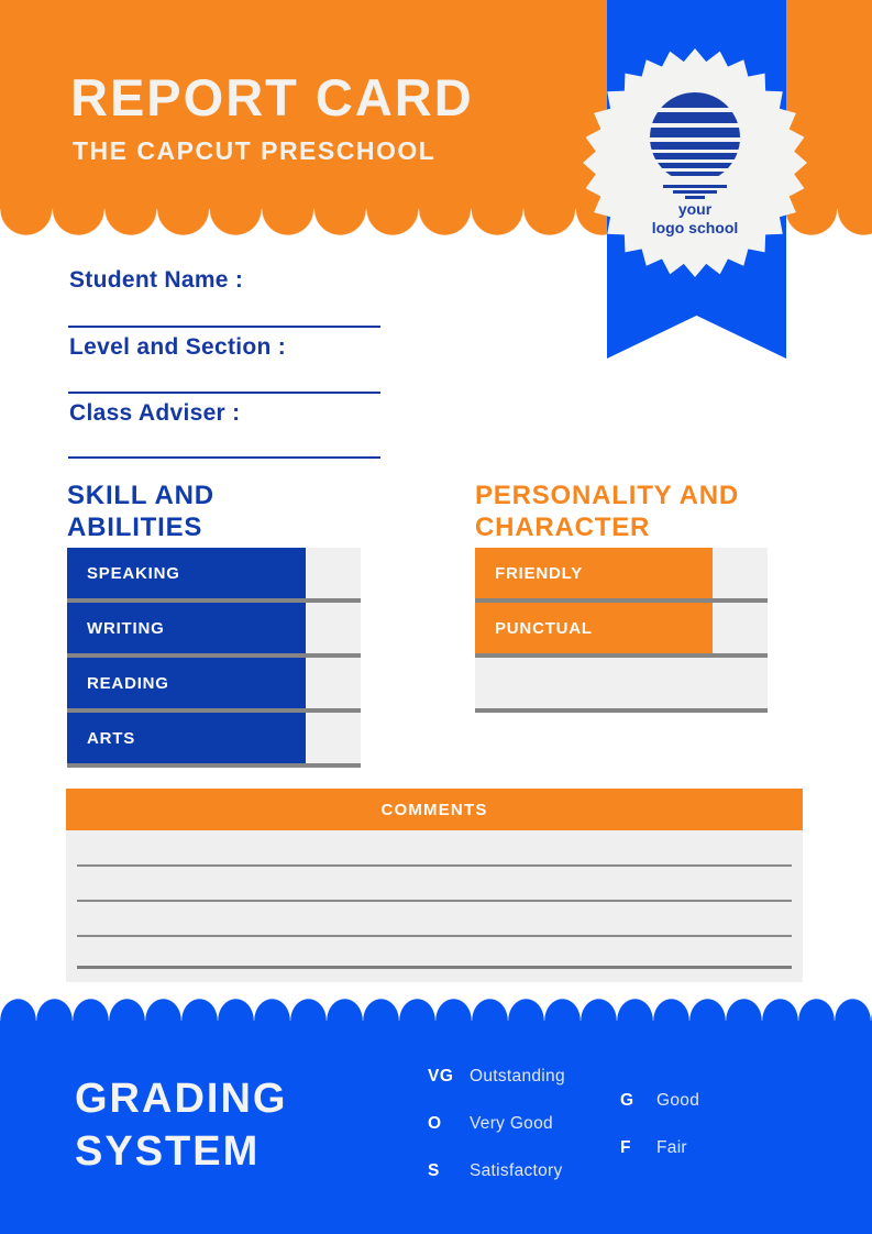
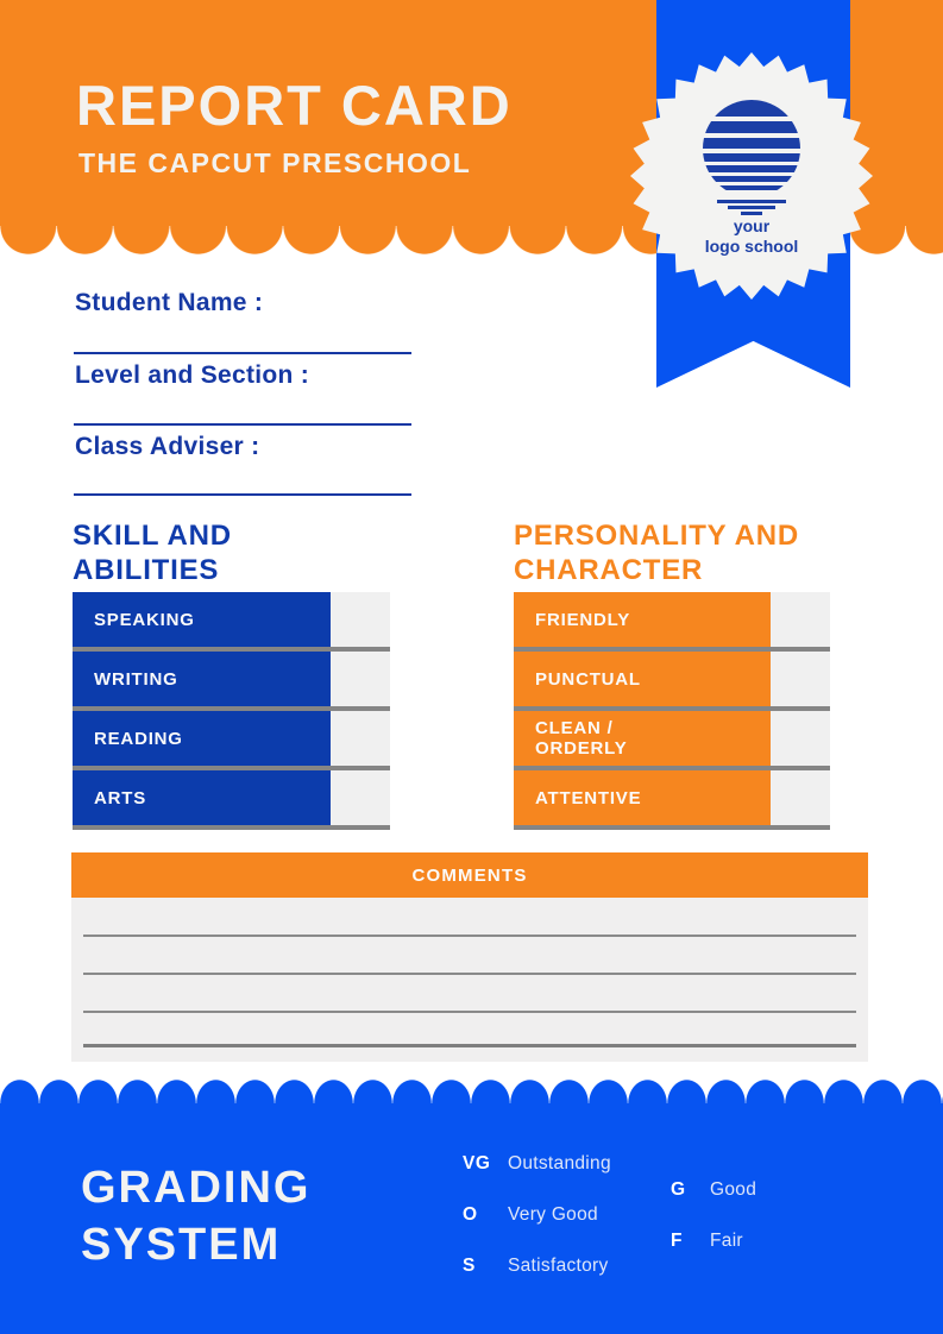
  REPORT CARD
  THE CAPCUT PRESCHOOL
  your
  logo school
  Student Name :
  Level and Section :
  Class Adviser :
  SKILL AND
  ABILITIES
  SPEAKING
  WRITING
  READING
  ARTS
  PERSONALITY AND
  CHARACTER
  FRIENDLY
  PUNCTUAL
+ CLEAN /
+ ORDERLY
+ ATTENTIVE
  COMMENTS
  GRADING
  SYSTEM
  VG
  Outstanding
  O
  Very Good
  S
  Satisfactory
  G
  Good
  F
  Fair
